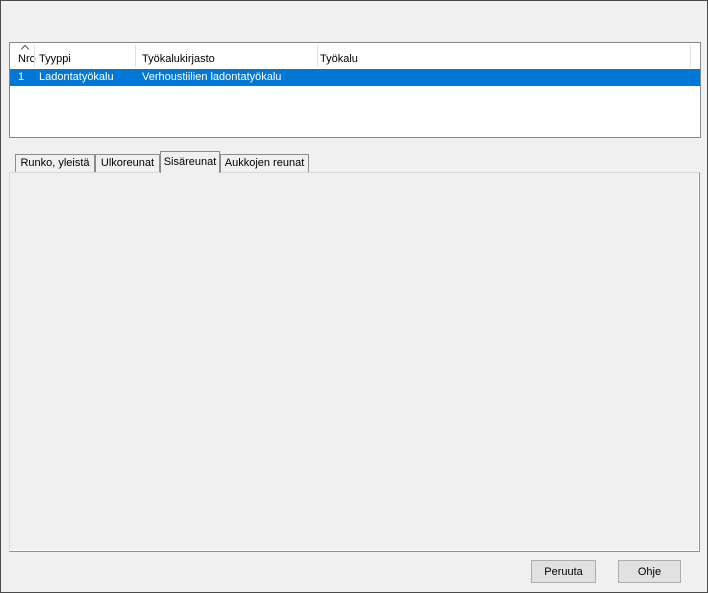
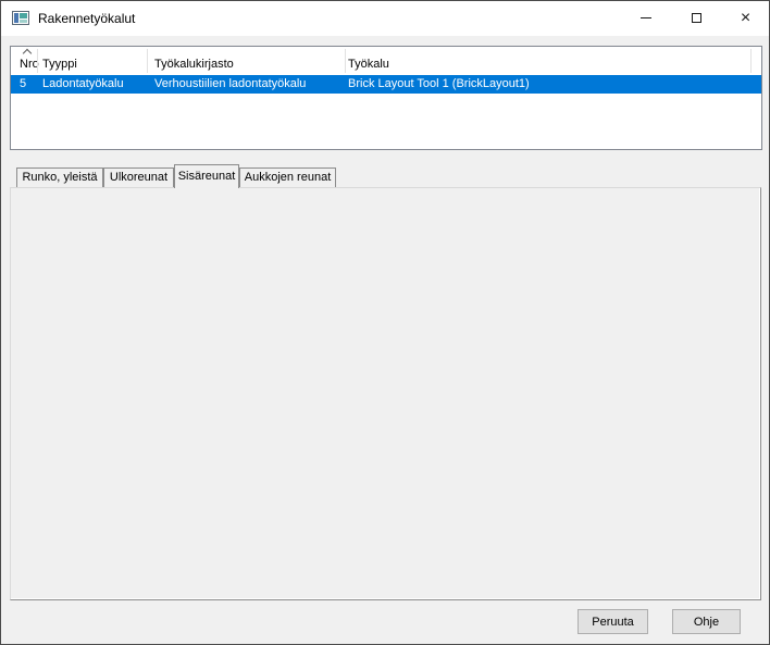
+ Rakennetyökalut
+ ×
  Nro
  Tyyppi
  Työkalukirjasto
  Työkalu
- 1
+ 5
  Ladontatyökalu
  Verhoustiilien ladontatyökalu
+ Brick Layout Tool 1 (BrickLayout1)
  Runko, yleistä
  Ulkoreunat
  Sisäreunat
  Aukkojen reunat
  Peruuta
  Ohje
